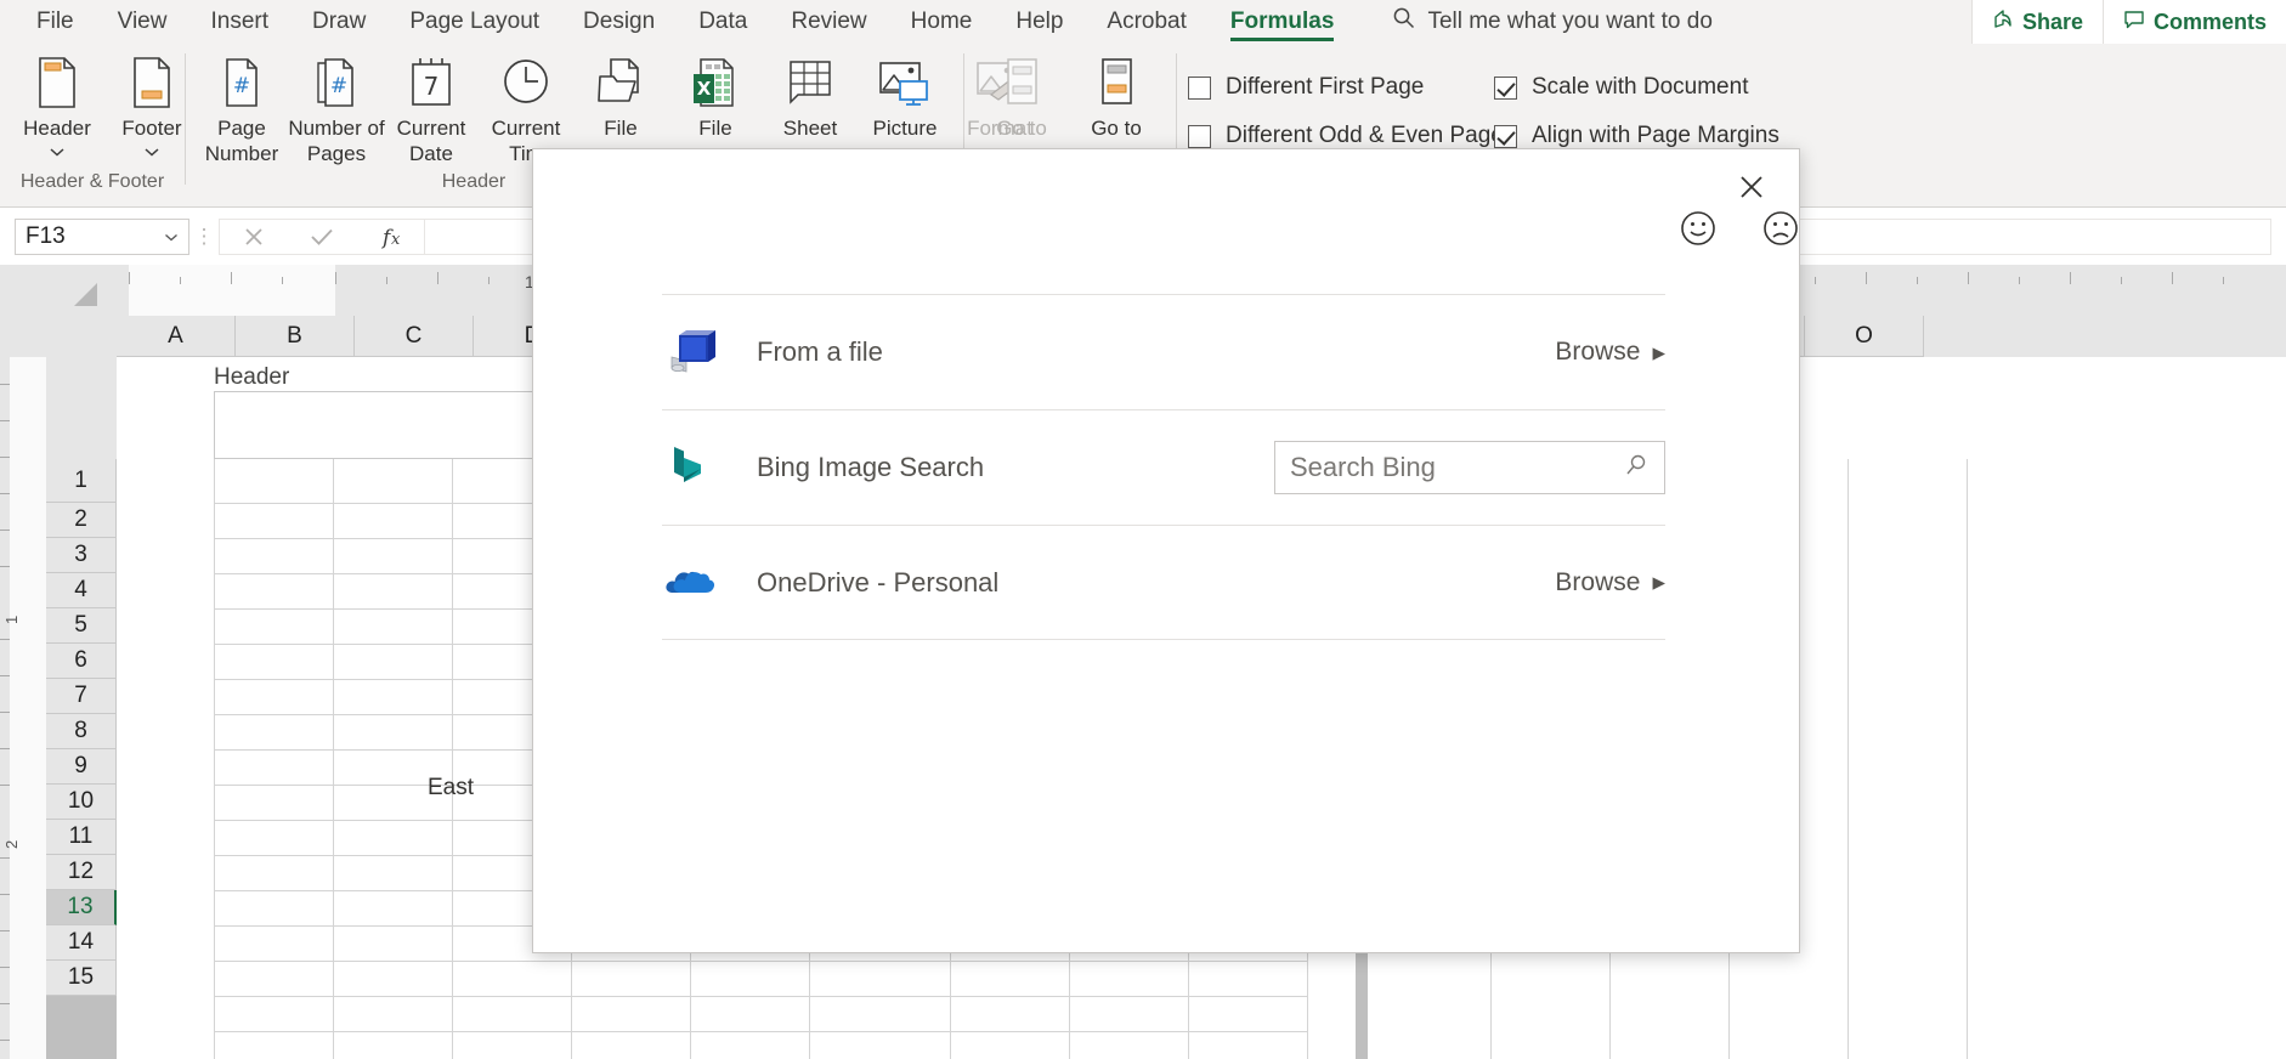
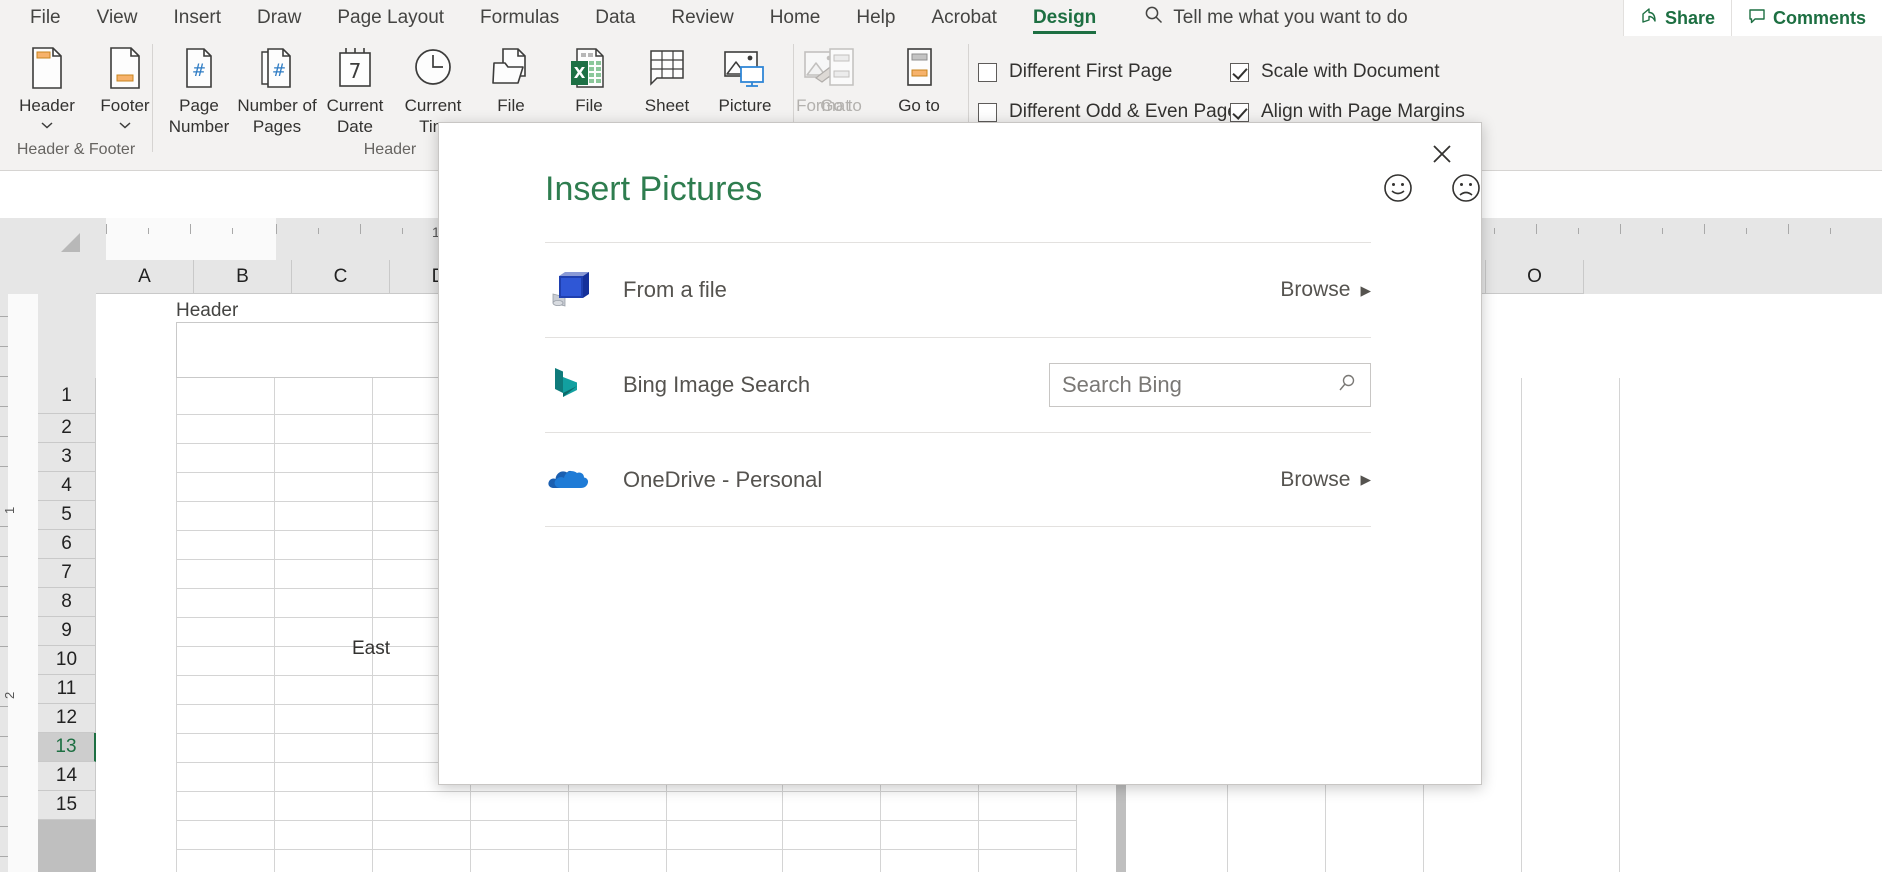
  File
  View
  Insert
  Draw
  Page Layout
- Design
+ Formulas
  Data
  Review
  Home
  Help
  Acrobat
- Formulas
+ Design
  Tell me what you want to do
  Share
  Comments
  Header
  Footer
  Header & Footer
  #
  Page Number
  #
  Number of Pages
  7
  Current Date
  Current Ti
  File
  X
  File
  Sheet
  Picture
  Format
  Header
  Go to
  Go to
  Different First Page
  Different Odd & Even Pag
  Scale with Document
  Align with Page Margins
- F13
- ⋮
- f
- x
  1
  A
  B
  C
  O
  1
  2
  3
  4
  5
  6
  7
  8
  9
  10
  11
  12
  13
  14
  15
  Header
  East
+ Insert Pictures
  From a file
  Browse
  ▸
  Bing Image Search
  Search Bing
  OneDrive - Personal
  Browse
  ▸
